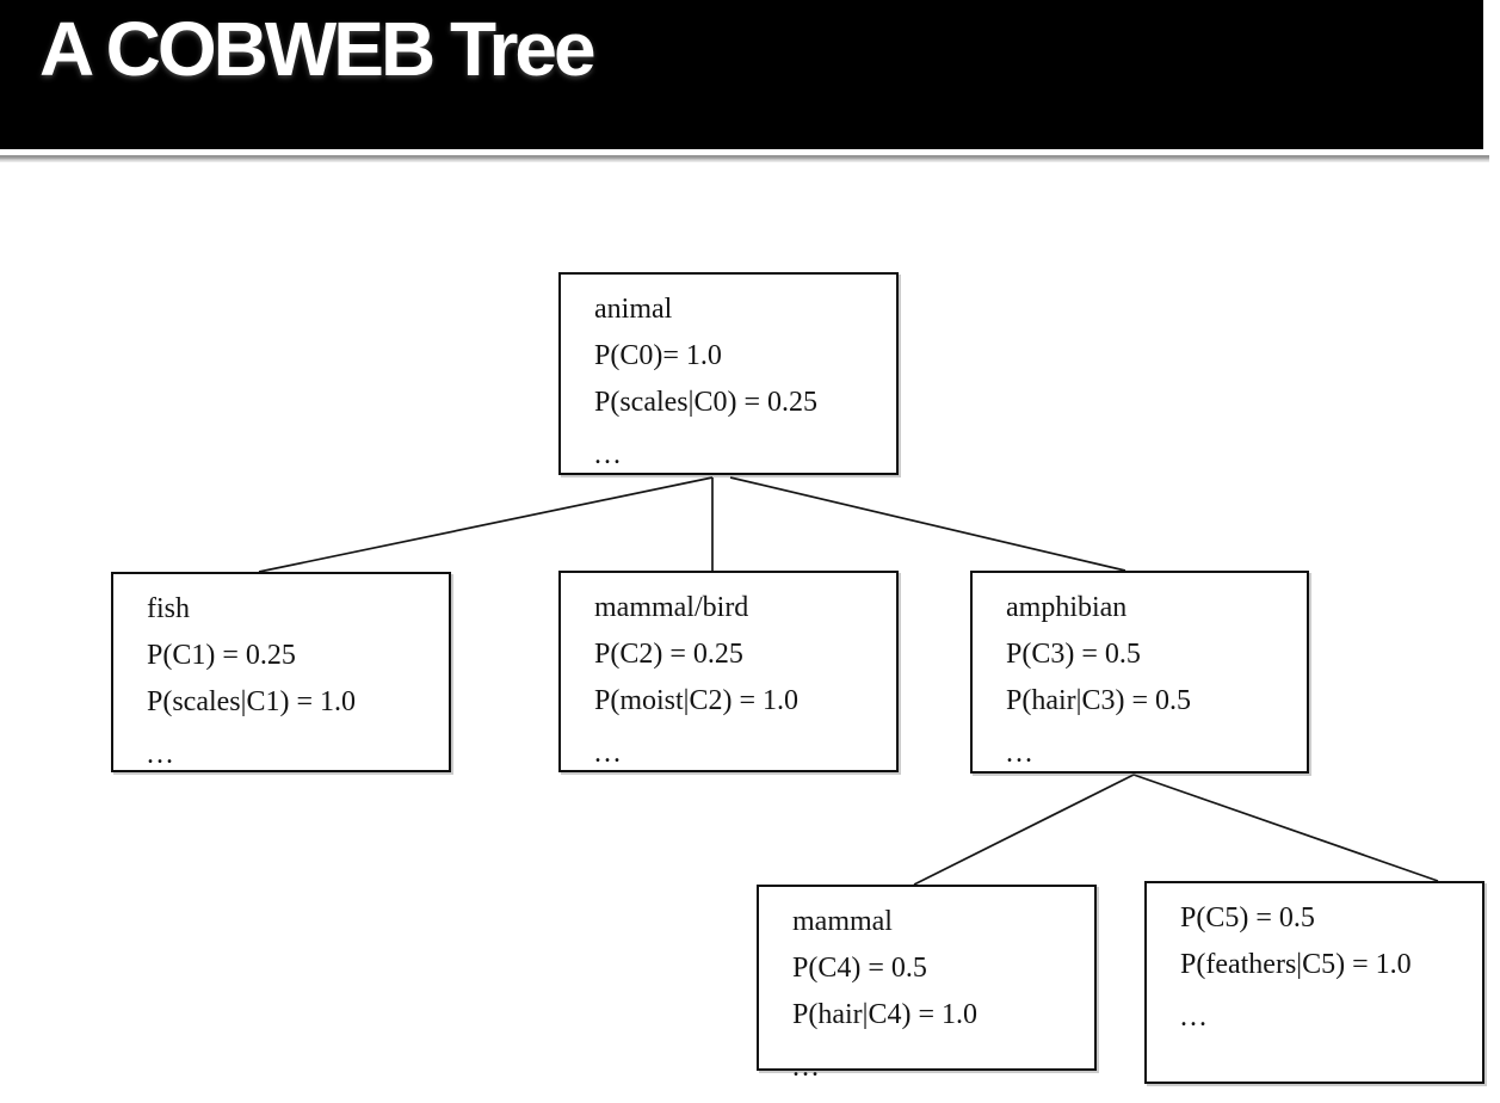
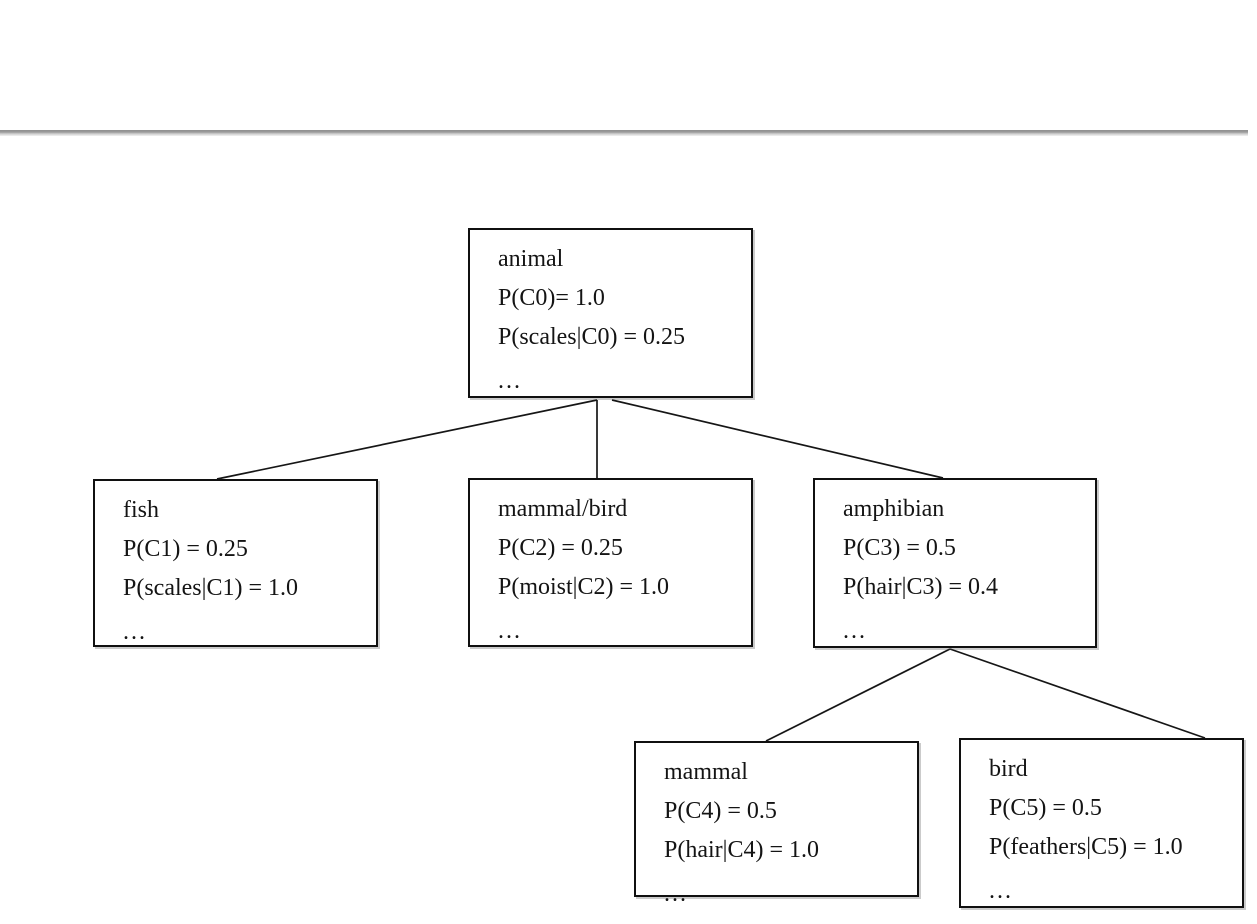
- A COBWEB Tree
  animal
  P(C0)= 1.0
  P(scales|C0) = 0.25
  ...
  fish
  P(C1) = 0.25
  P(scales|C1) = 1.0
  ...
  mammal/bird
  P(C2) = 0.25
  P(moist|C2) = 1.0
  ...
  amphibian
  P(C3) = 0.5
- P(hair|C3) = 0.5
+ P(hair|C3) = 0.4
  ...
  mammal
  P(C4) = 0.5
  P(hair|C4) = 1.0
  ...
+ bird
  P(C5) = 0.5
  P(feathers|C5) = 1.0
  ...
